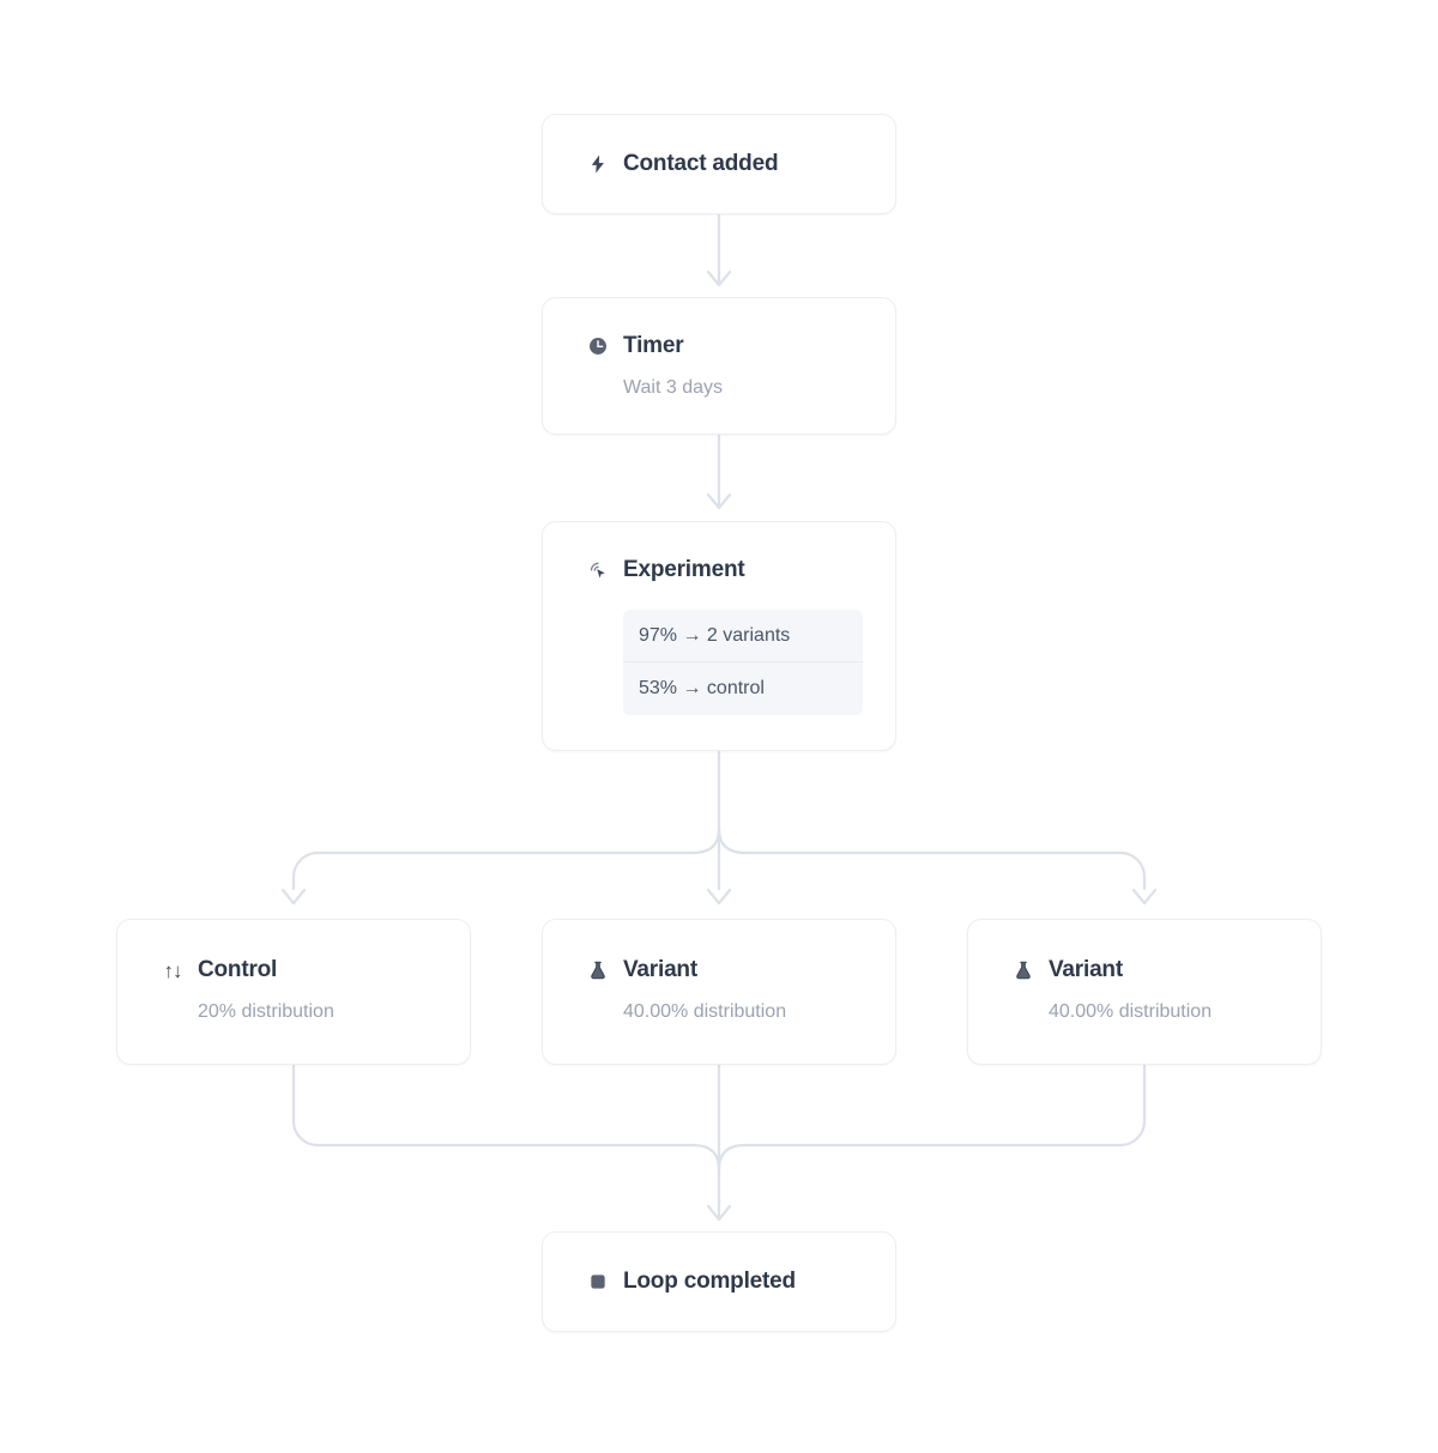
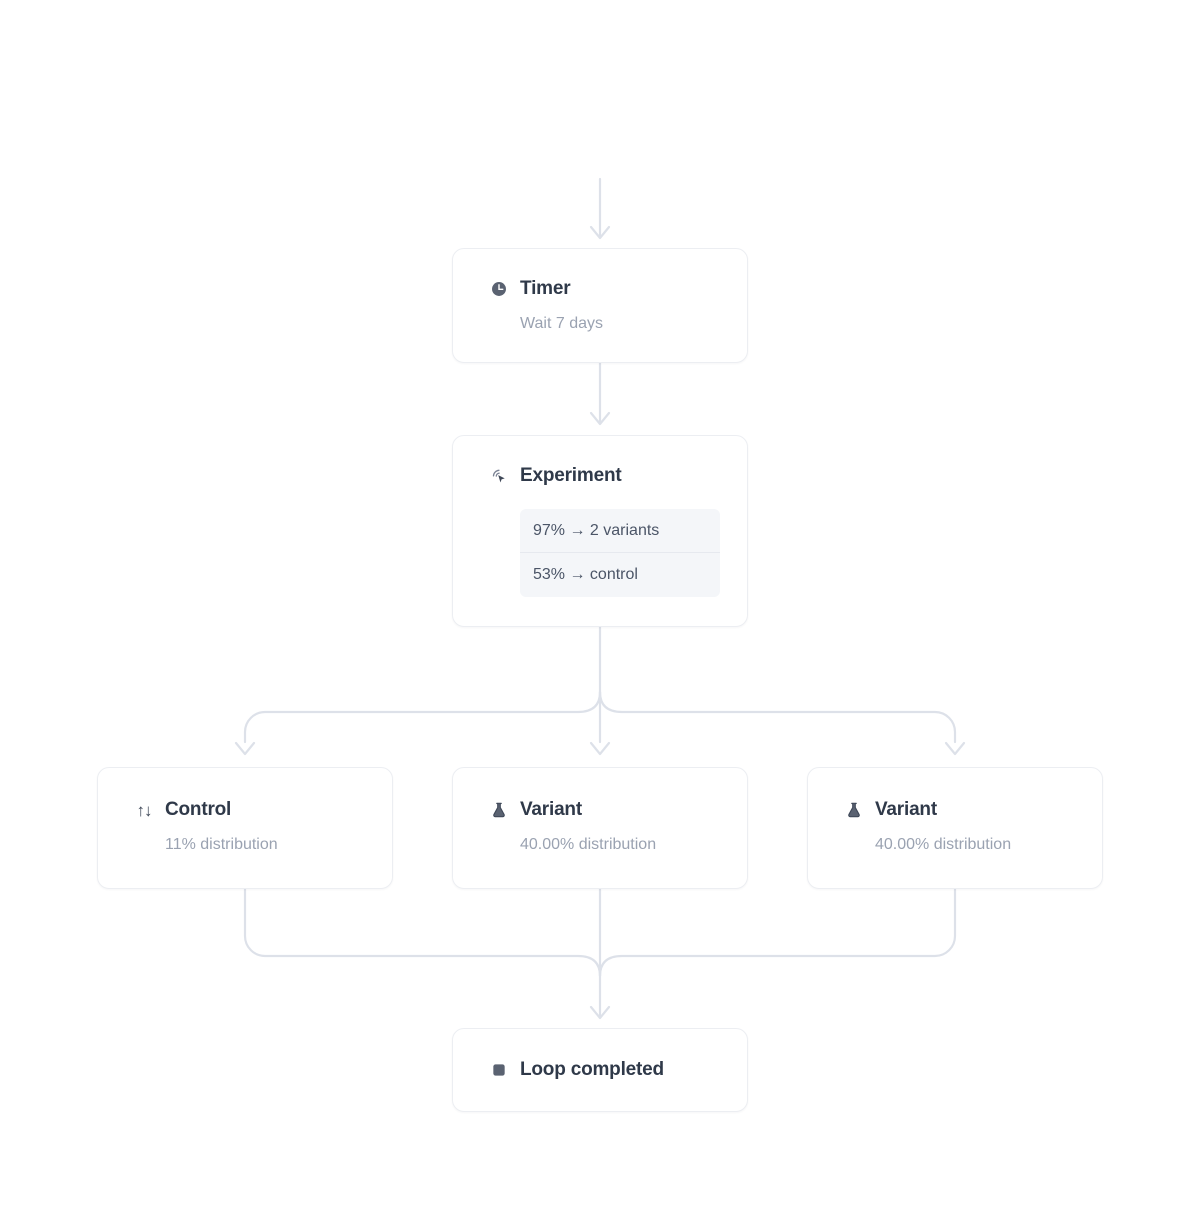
- Contact added
  Timer
- Wait 3 days
+ Wait 7 days
  Experiment
  97% → 2 variants
  53% → control
  ↑↓
  Control
- 20% distribution
+ 11% distribution
  Variant
  40.00% distribution
  Variant
  40.00% distribution
  Loop completed
